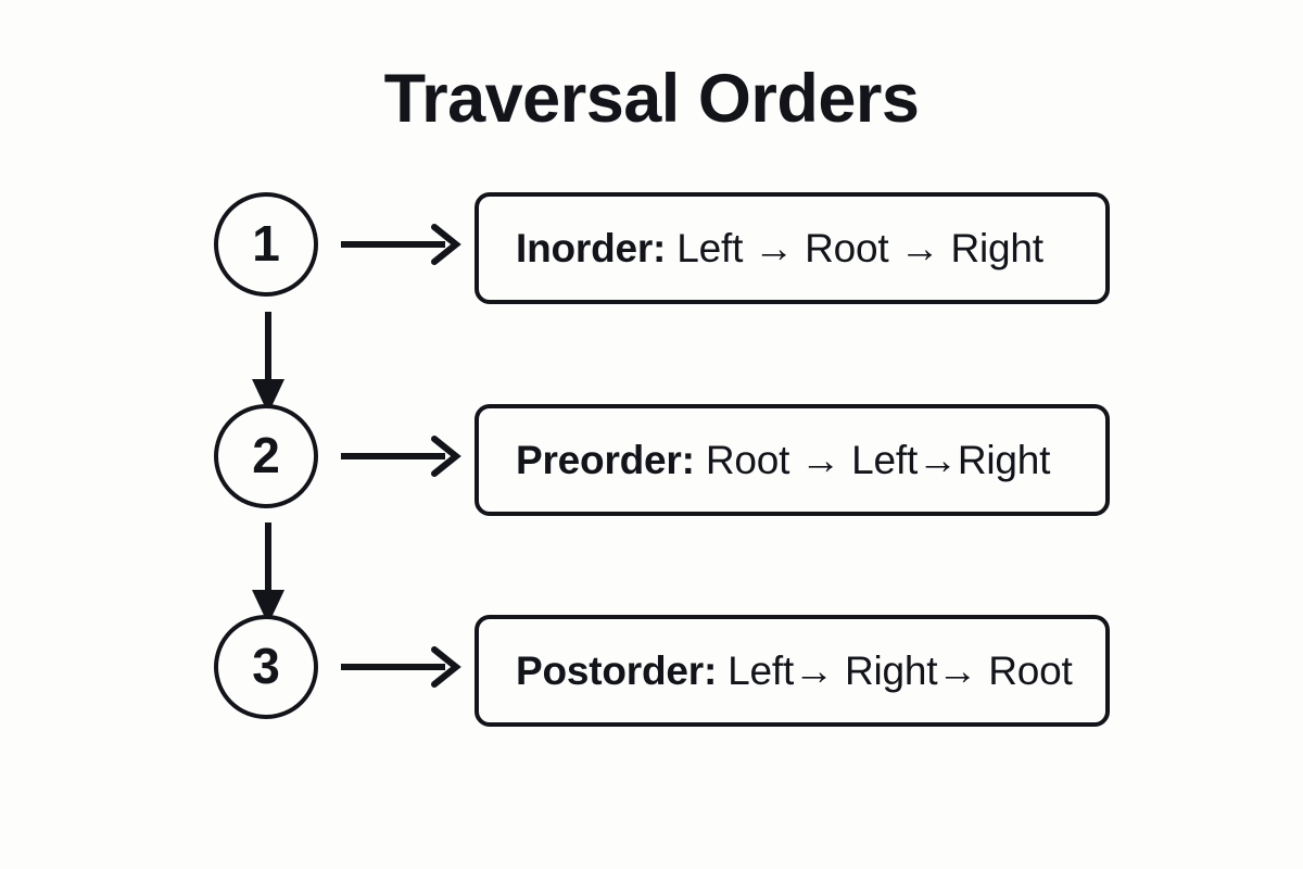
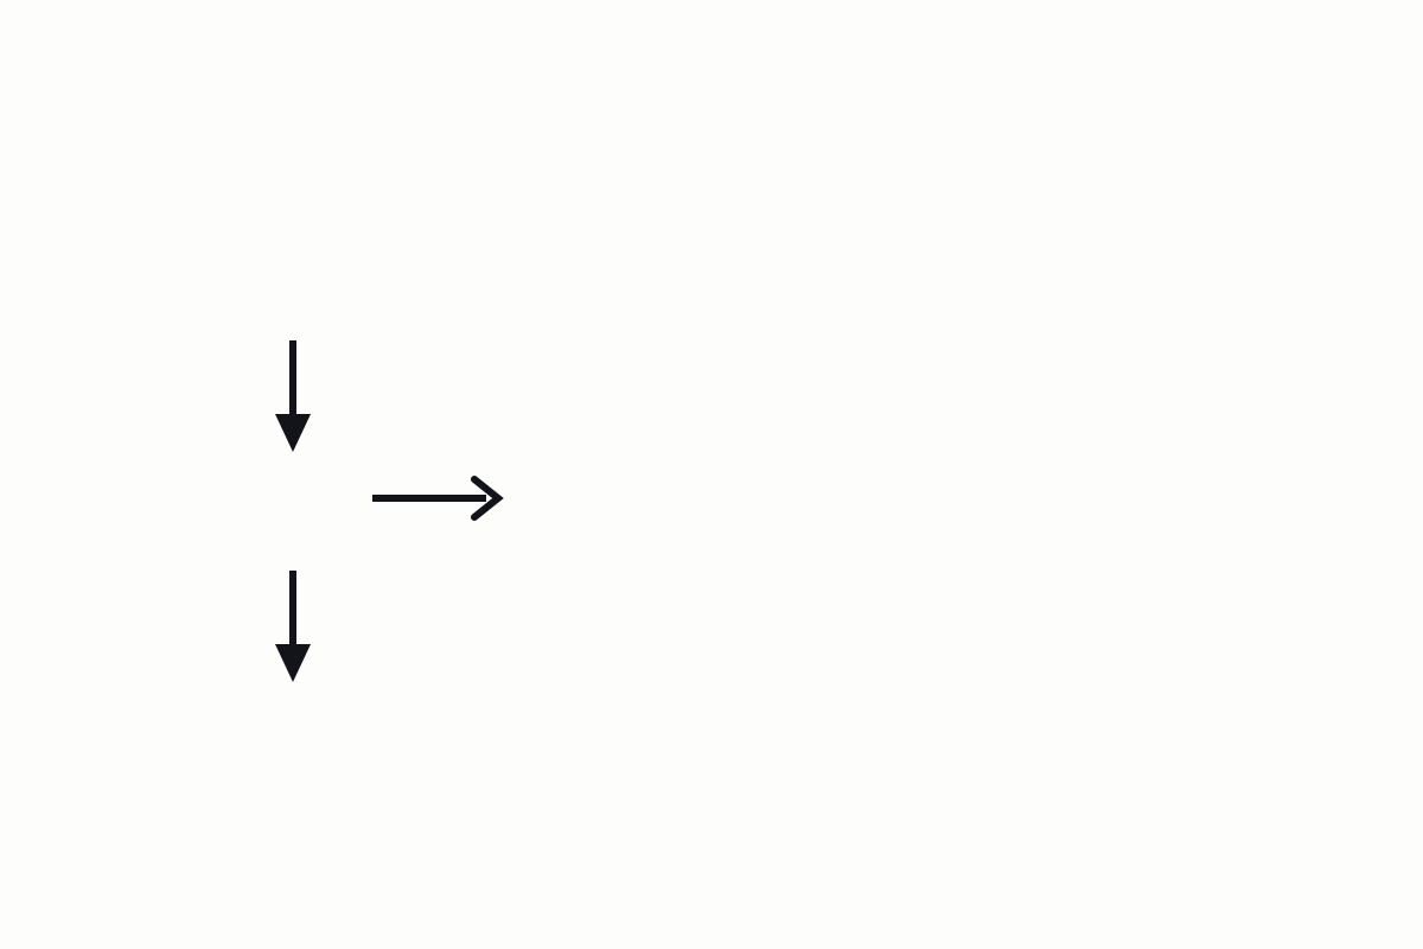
- Traversal Orders
- 1
- Inorder: Left → Root → Right
- 2
- Preorder: Root → Left→Right
- 3
- Postorder: Left→ Right→ Root
